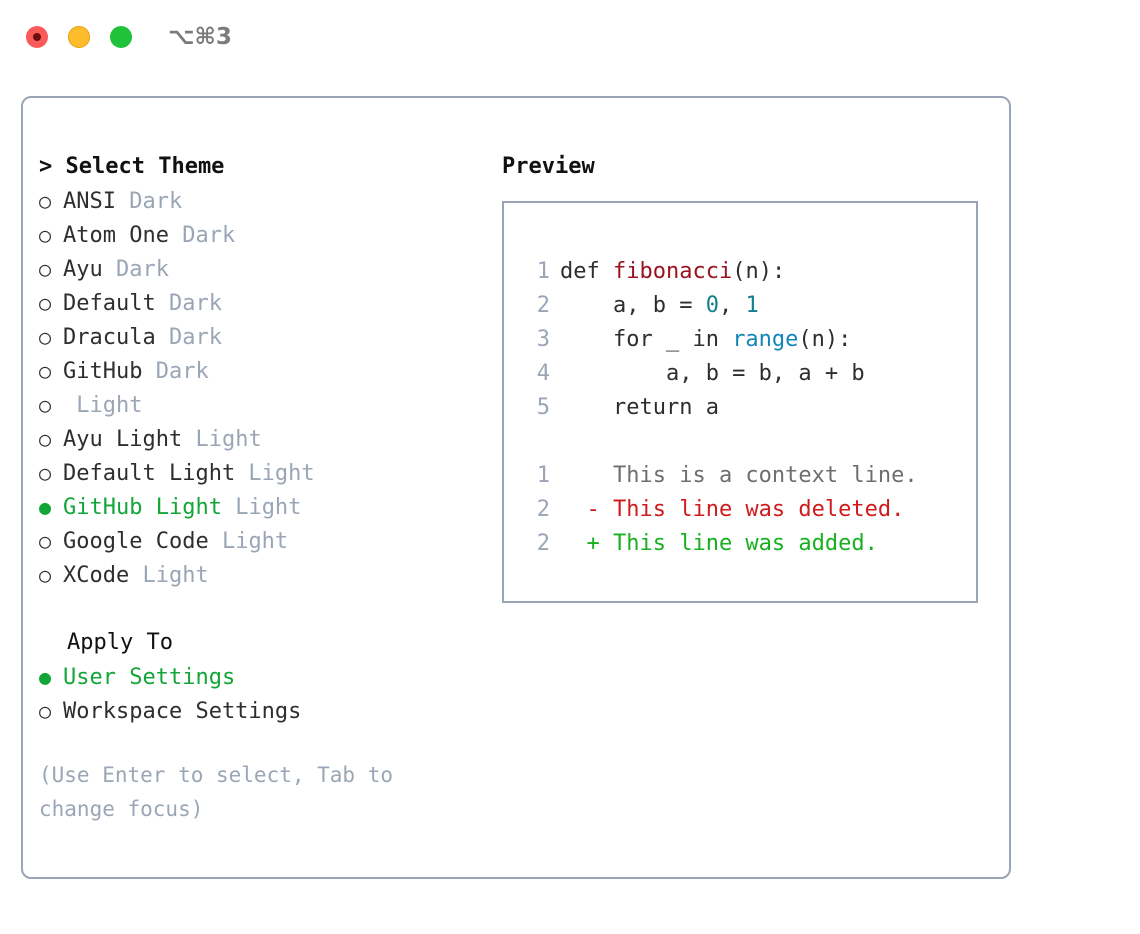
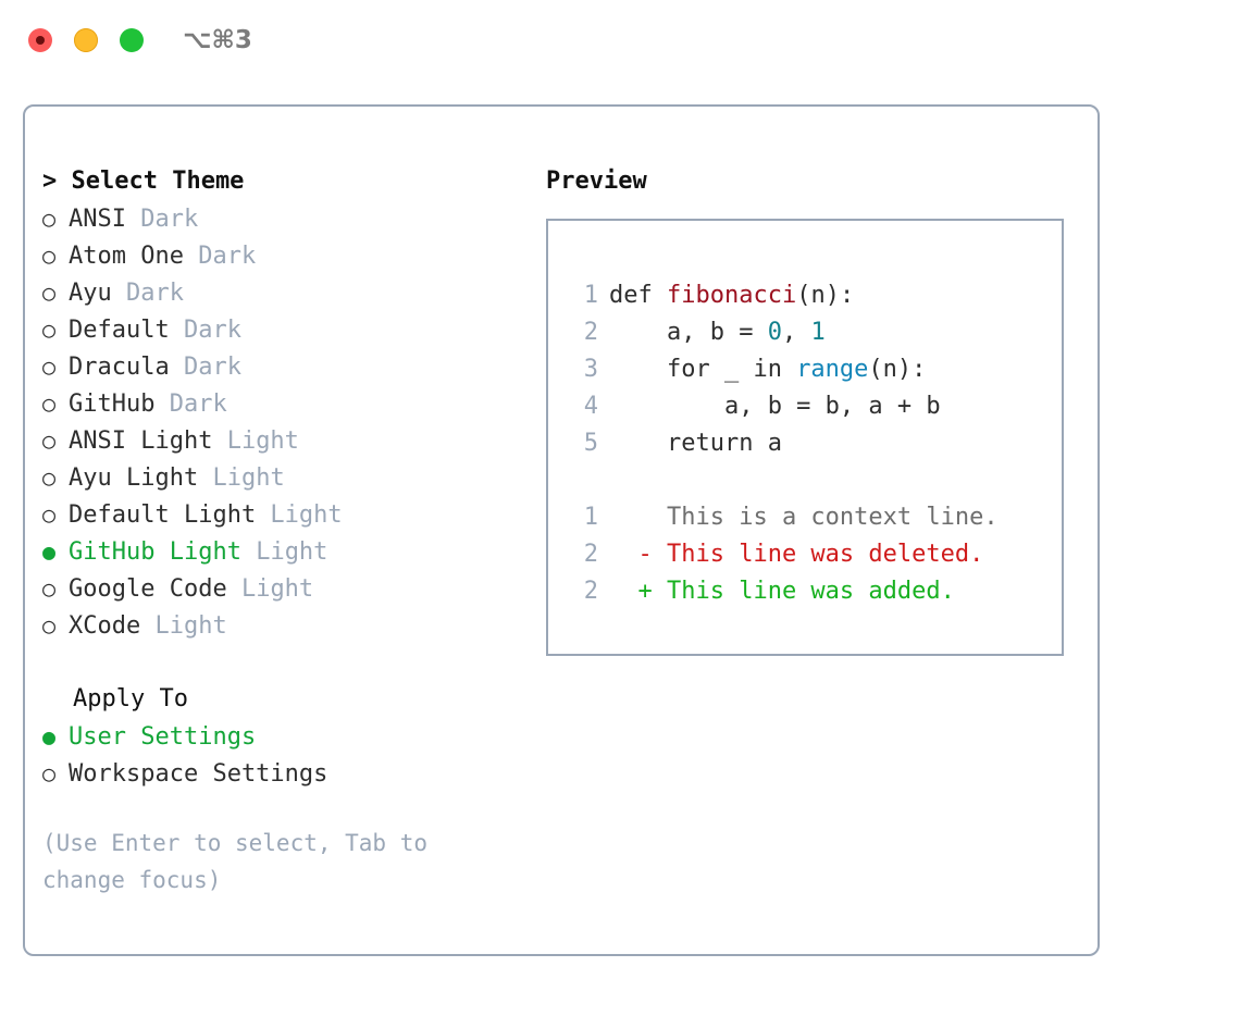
  ⌥⌘3
  > Select Theme
  ○
  ANSI
  Dark
  ○
  Atom One
  Dark
  ○
  Ayu
  Dark
  ○
  Default
  Dark
  ○
  Dracula
  Dark
  ○
  GitHub
  Dark
  ○
+ ANSI Light
  Light
  ○
  Ayu Light
  Light
  ○
  Default Light
  Light
  ●
  GitHub Light
  Light
  ○
  Google Code
  Light
  ○
  XCode
  Light
  Apply To
  ●
  User Settings
  ○
  Workspace Settings
  (Use Enter to select, Tab to change focus)
  Preview
  1
  def fibonacci(n):
  2
  a, b = 0, 1
  3
  for _ in range(n):
  4
  a, b = b, a + b
  5
  return a
  1
  This is a context line.
  2
  - This line was deleted.
  2
  + This line was added.
